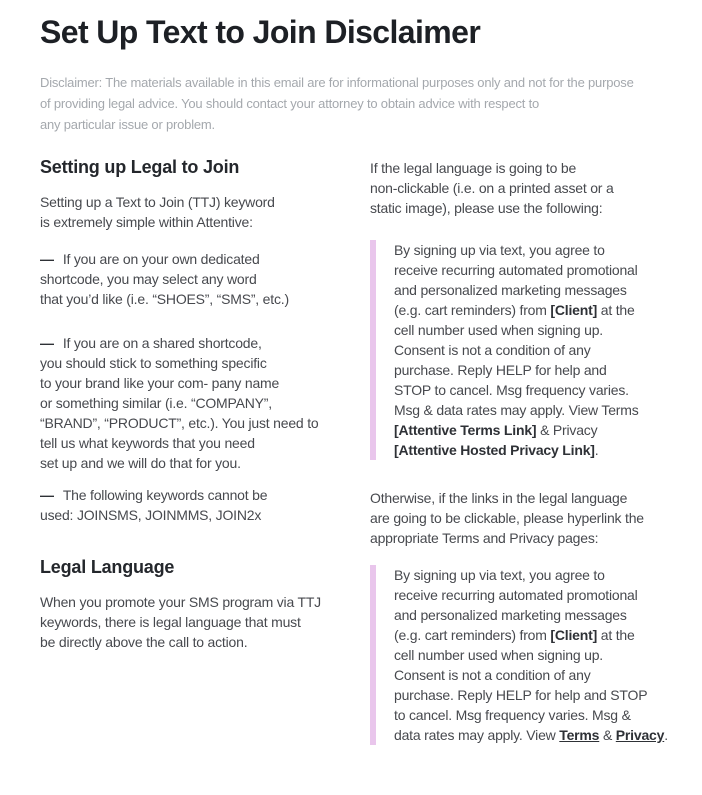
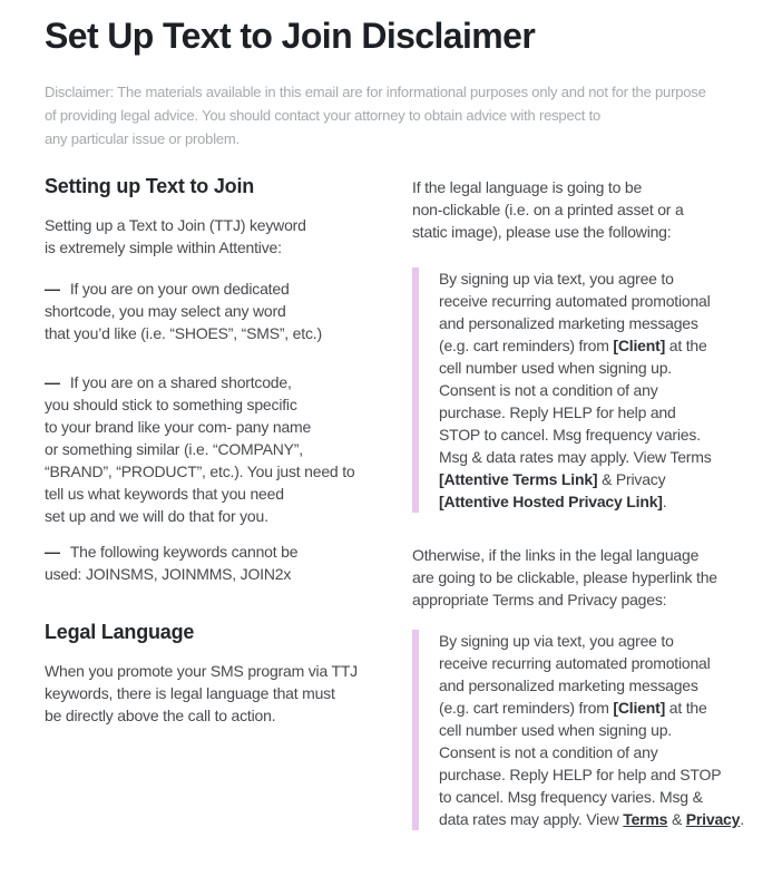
  Set Up Text to Join Disclaimer
  Disclaimer: The materials available in this email are for informational purposes only and not for the purpose
  of providing legal advice. You should contact your attorney to obtain advice with respect to
  any particular issue or problem.
- Setting up Legal to Join
+ Setting up Text to Join
  Setting up a Text to Join (TTJ) keyword
  is extremely simple within Attentive:
  — If you are on your own dedicated
  shortcode, you may select any word
  that you’d like (i.e. “SHOES”, “SMS”, etc.)
  — If you are on a shared shortcode,
  you should stick to something specific
  to your brand like your com- pany name
  or something similar (i.e. “COMPANY”,
  “BRAND”, “PRODUCT”, etc.). You just need to
  tell us what keywords that you need
  set up and we will do that for you.
  — The following keywords cannot be
  used: JOINSMS, JOINMMS, JOIN2x
  Legal Language
  When you promote your SMS program via TTJ
  keywords, there is legal language that must
  be directly above the call to action.
  If the legal language is going to be
  non-clickable (i.e. on a printed asset or a
  static image), please use the following:
  By signing up via text, you agree to
  receive recurring automated promotional
  and personalized marketing messages
  (e.g. cart reminders) from [Client] at the
  cell number used when signing up.
  Consent is not a condition of any
  purchase. Reply HELP for help and
  STOP to cancel. Msg frequency varies.
  Msg & data rates may apply. View Terms
  [Attentive Terms Link] & Privacy
  [Attentive Hosted Privacy Link].
  Otherwise, if the links in the legal language
  are going to be clickable, please hyperlink the
  appropriate Terms and Privacy pages:
  By signing up via text, you agree to
  receive recurring automated promotional
  and personalized marketing messages
  (e.g. cart reminders) from [Client] at the
  cell number used when signing up.
  Consent is not a condition of any
  purchase. Reply HELP for help and STOP
  to cancel. Msg frequency varies. Msg &
  data rates may apply. View Terms & Privacy.
